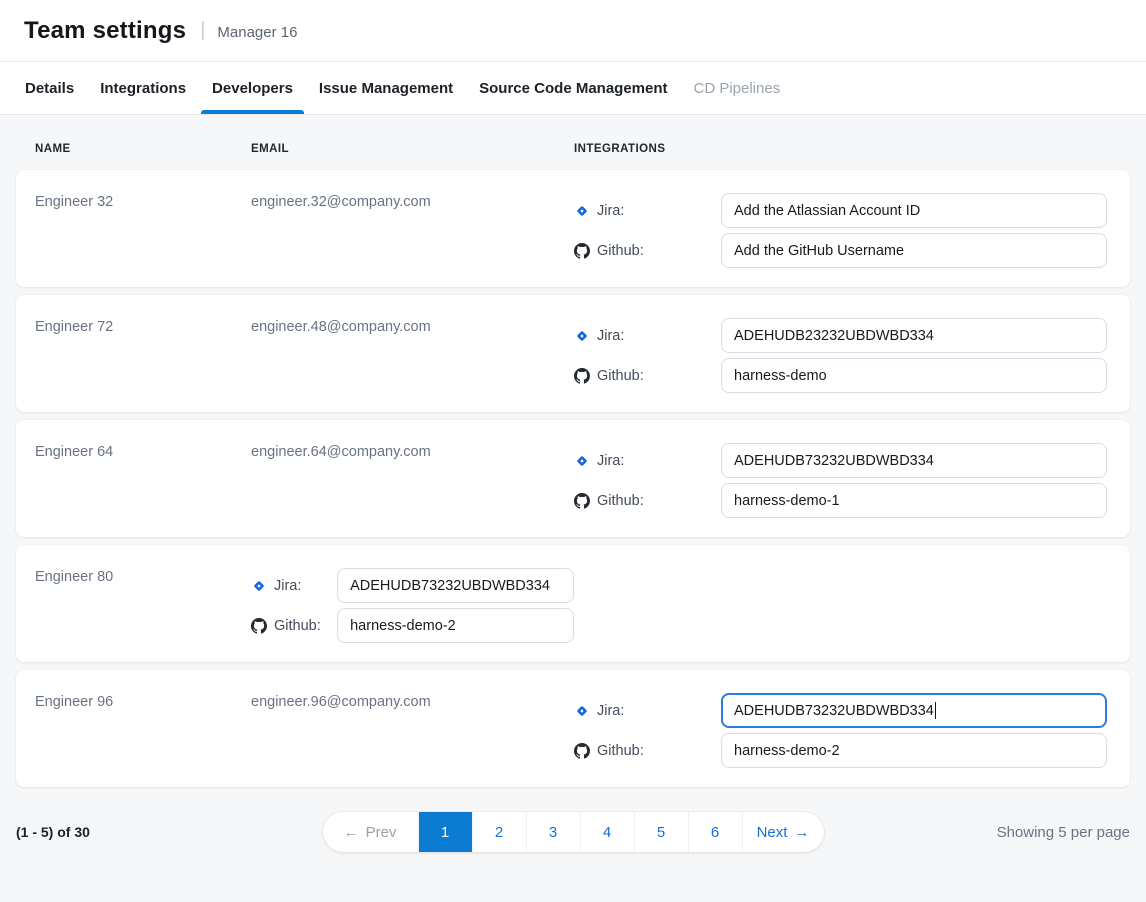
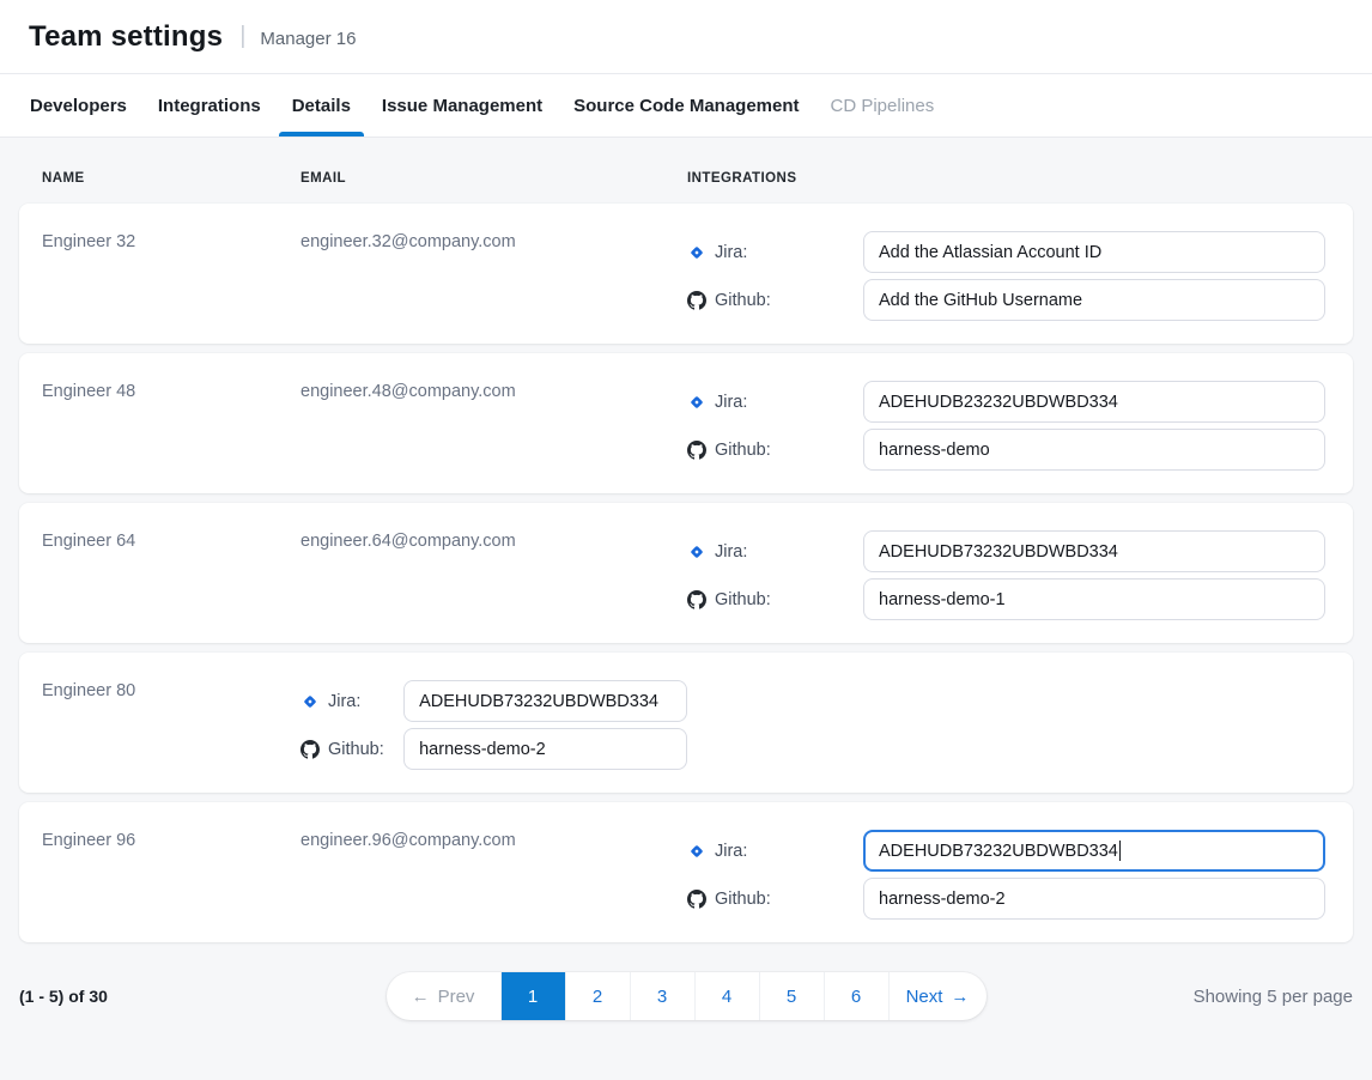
  Team settings
  |
  Manager 16
- Details
+ Developers
  Integrations
- Developers
+ Details
  Issue Management
  Source Code Management
  CD Pipelines
  NAME
  EMAIL
  INTEGRATIONS
  Engineer 32
  engineer.32@company.com
  Jira:
  Add the Atlassian Account ID
  Github:
  Add the GitHub Username
- Engineer 72
+ Engineer 48
  engineer.48@company.com
  Jira:
  ADEHUDB23232UBDWBD334
  Github:
  harness-demo
  Engineer 64
  engineer.64@company.com
  Jira:
  ADEHUDB73232UBDWBD334
  Github:
  harness-demo-1
  Engineer 80
  Jira:
  ADEHUDB73232UBDWBD334
  Github:
  harness-demo-2
  Engineer 96
  engineer.96@company.com
  Jira:
  ADEHUDB73232UBDWBD334
  Github:
  harness-demo-2
  (1 - 5) of 30
  ←
  Prev
  1
  2
  3
  4
  5
  6
  Next
  →
  Showing 5 per page
